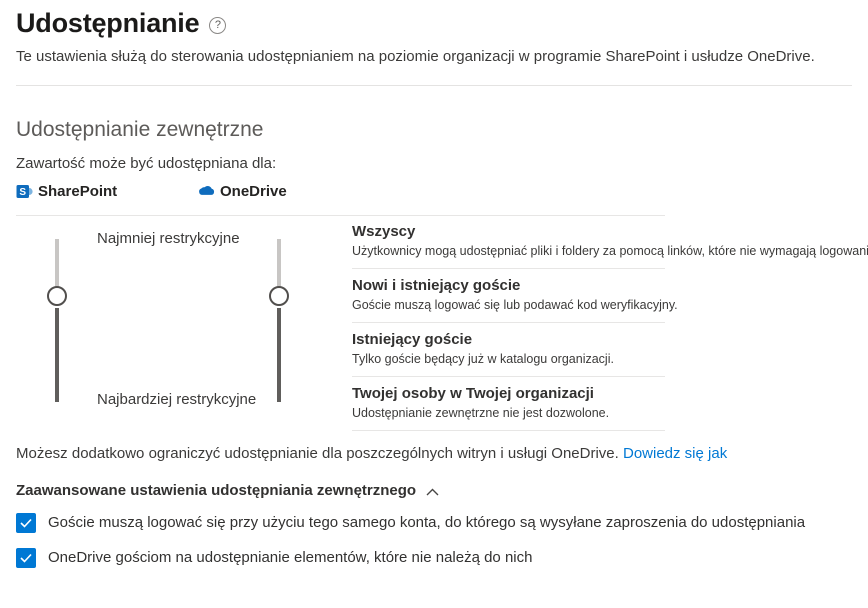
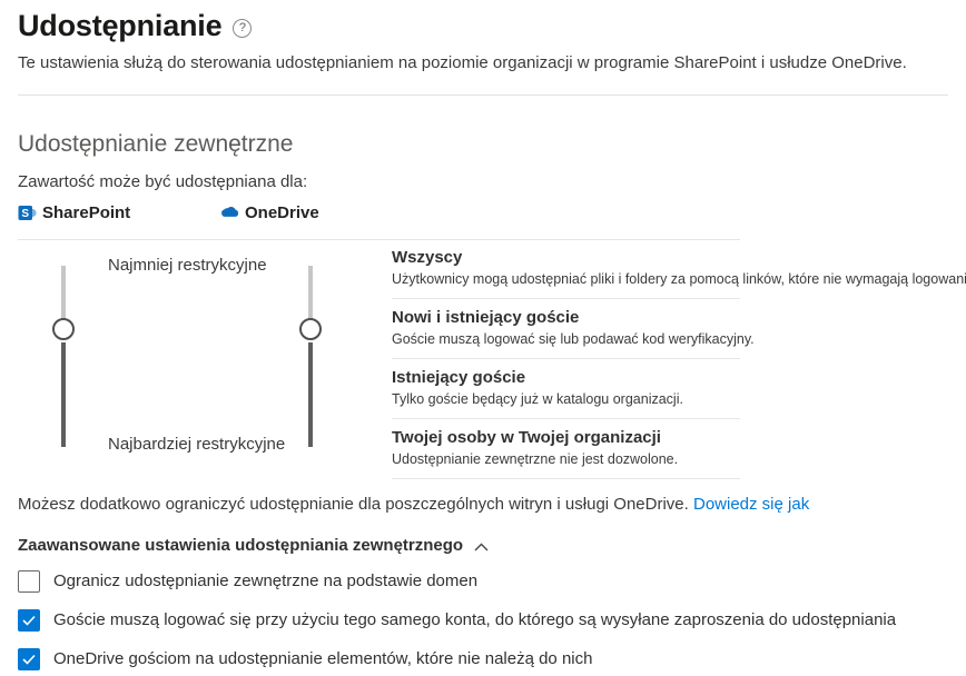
  Udostępnianie
  ?
  Te ustawienia służą do sterowania udostępnianiem na poziomie organizacji w programie SharePoint i usłudze OneDrive.
  Udostępnianie zewnętrzne
  Zawartość może być udostępniana dla:
  S
  SharePoint
  OneDrive
  Najmniej restrykcyjne
  Najbardziej restrykcyjne
  Wszyscy
  Użytkownicy mogą udostępniać pliki i foldery za pomocą linków, które nie wymagają logowan
  Nowi i istniejący goście
  Goście muszą logować się lub podawać kod weryfikacyjny.
  Istniejący goście
  Tylko goście będący już w katalogu organizacji.
  Twojej osoby w Twojej organizacji
  Udostępnianie zewnętrzne nie jest dozwolone.
  Możesz dodatkowo ograniczyć udostępnianie dla poszczególnych witryn i usługi OneDrive. Dowiedz się jak
  Zaawansowane ustawienia udostępniania zewnętrznego
+ Ogranicz udostępnianie zewnętrzne na podstawie domen
  Goście muszą logować się przy użyciu tego samego konta, do którego są wysyłane zaproszenia do udostępniania
  OneDrive gościom na udostępnianie elementów, które nie należą do nich
